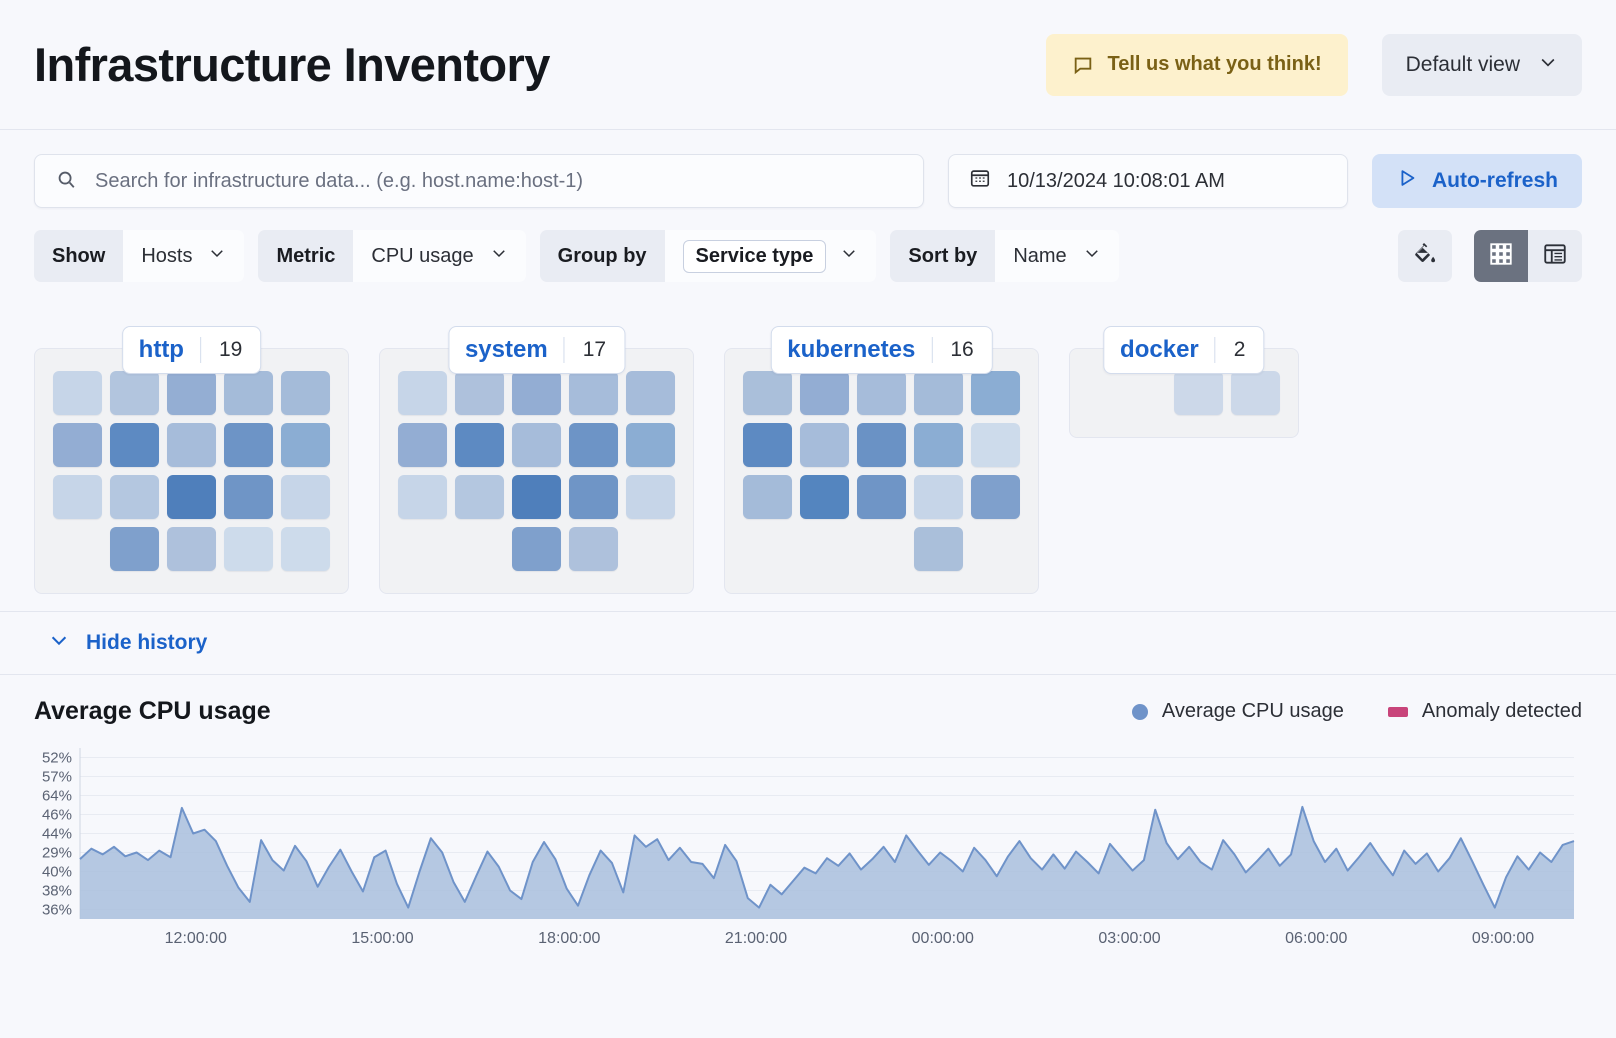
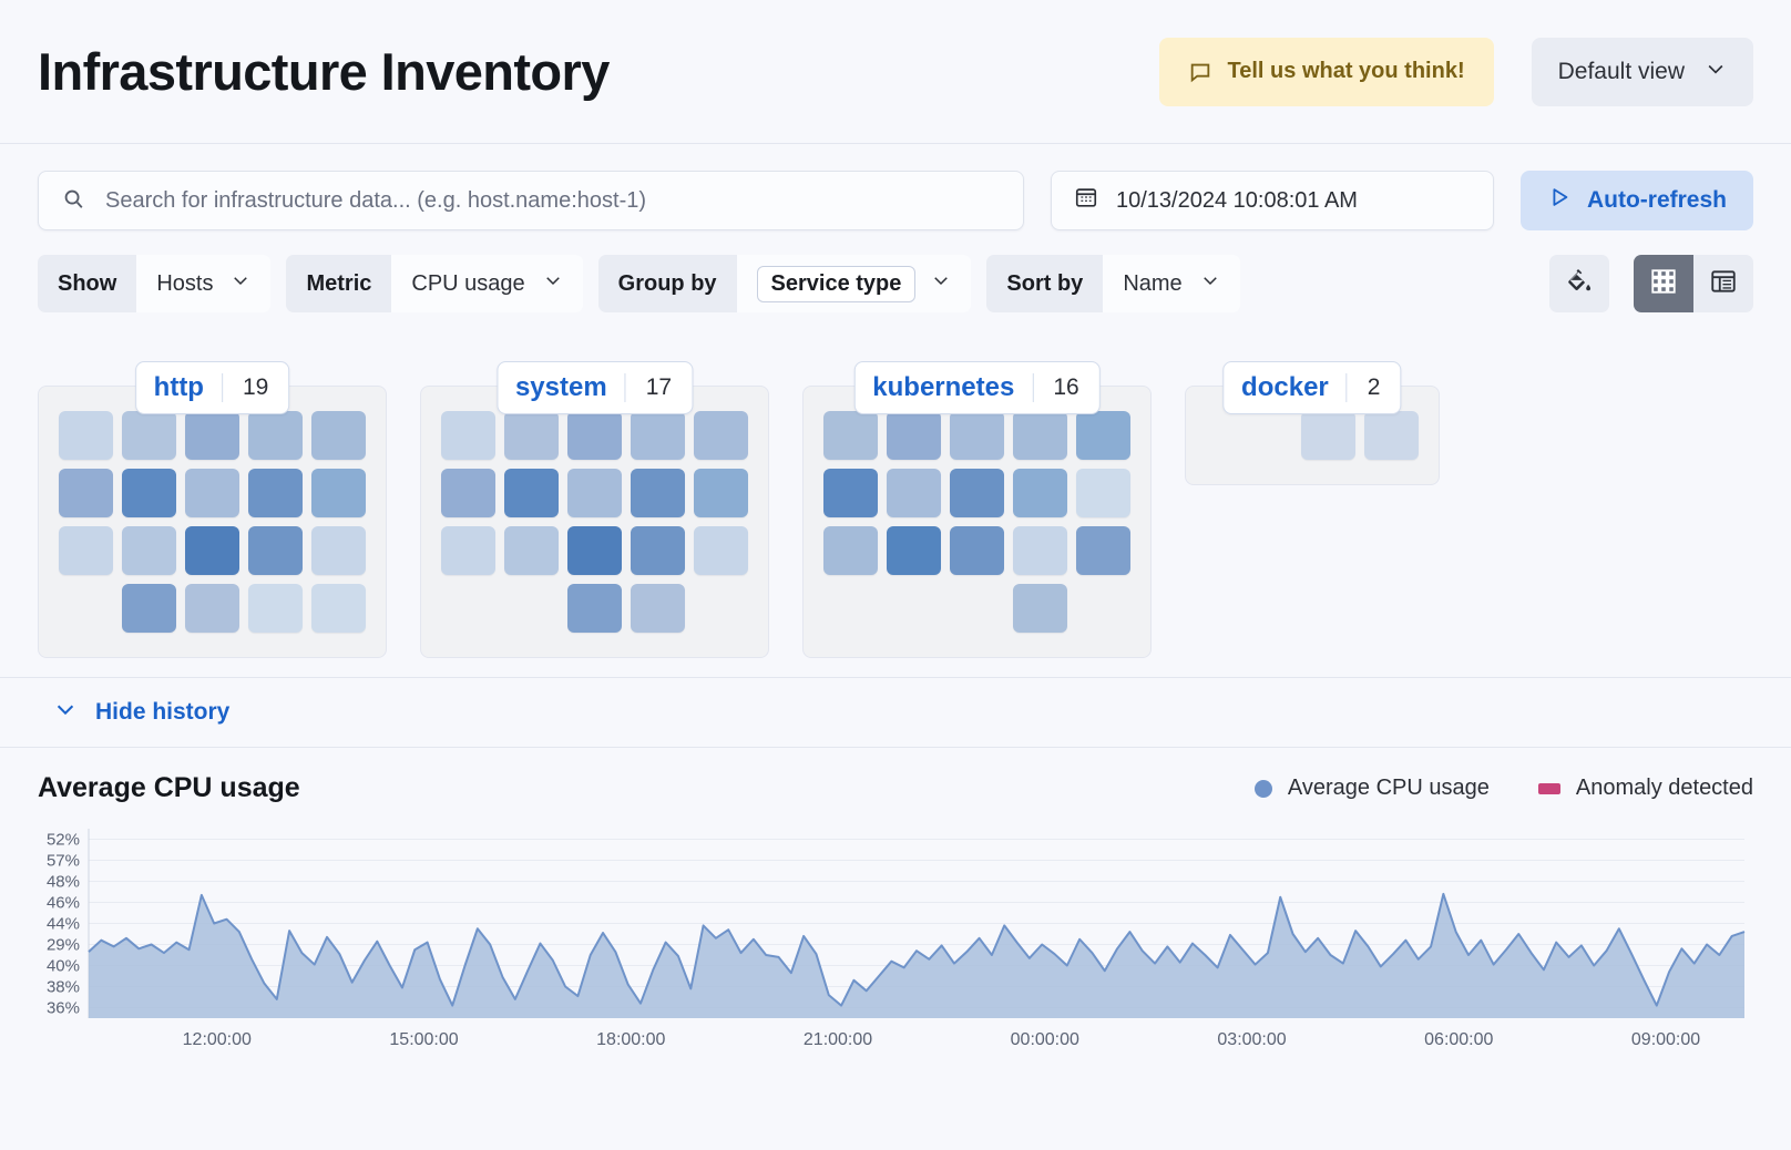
  Infrastructure Inventory
  Tell us what you think!
  Default view
  Search for infrastructure data... (e.g. host.name:host-1)
  10/13/2024 10:08:01 AM
  Auto-refresh
  Show
  Hosts
  Metric
  CPU usage
  Group by
  Service type
  Sort by
  Name
  http
  19
  system
  17
  kubernetes
  16
  docker
  2
  Hide history
  Average CPU usage
  Average CPU usage
  Anomaly detected
  36%
  38%
  40%
  29%
  44%
  46%
- 64%
+ 48%
  57%
  52%
  12:00:00
  15:00:00
  18:00:00
  21:00:00
  00:00:00
  03:00:00
  06:00:00
  09:00:00
